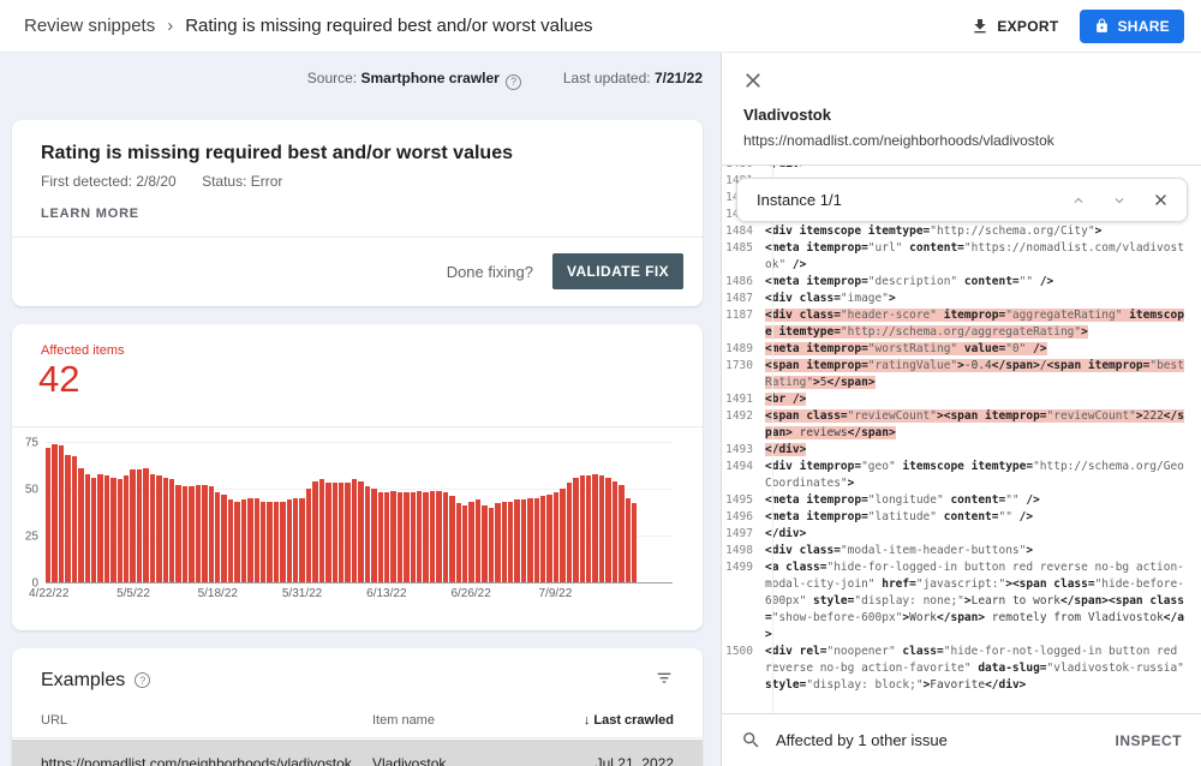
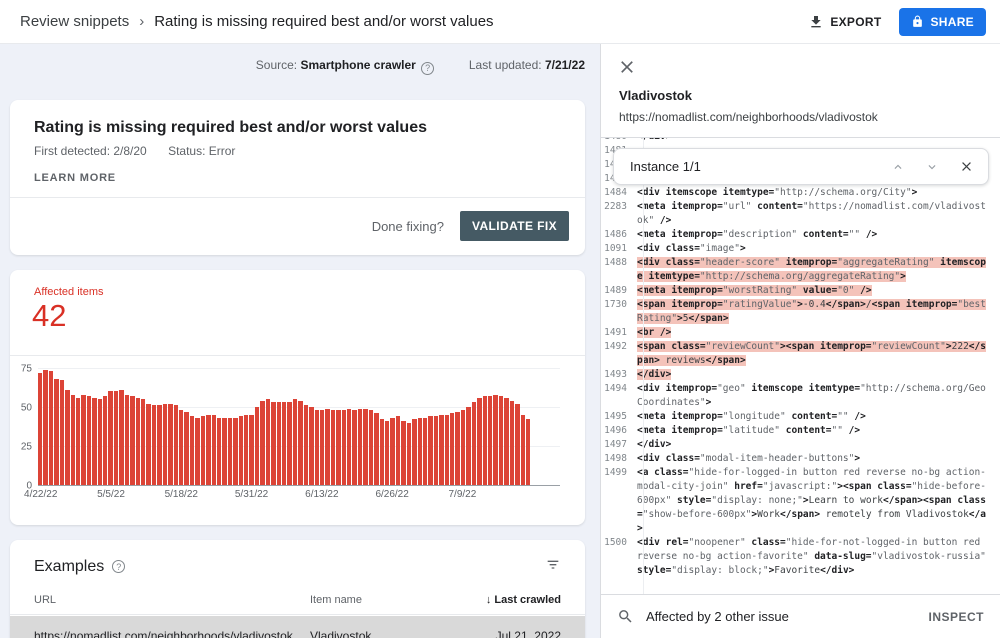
  Review snippets
  ›
  Rating is missing required best and/or worst values
  EXPORT
  SHARE
  Source: Smartphone crawler ? Last updated: 7/21/22
  Rating is missing required best and/or worst values
  First detected: 2/8/20 Status: Error
  LEARN MORE
  Done fixing?
  VALIDATE FIX
  Affected items
  42
  0
  25
  50
  75
  4/22/22
  5/5/22
  5/18/22
  5/31/22
  6/13/22
  6/26/22
  7/9/22
  Examples
  ?
  URL
  Item name
  ↓ Last crawled
  https://nomadlist.com/neighborhoods/vladivostok
  Vladivostok
  Jul 21, 2022
  Vladivostok
  https://nomadlist.com/neighborhoods/vladivostok
  1484
  <div itemscope itemtype="http://schema.org/City">
- 1485
+ 2283
  <meta itemprop="url" content="https://nomadlist.com/vladivostok" />
  1486
  <meta itemprop="description" content="" />
- 1487
+ 1091
  <div class="image">
- 1187
+ 1488
  <div class="header-score" itemprop="aggregateRating" itemscope itemtype="http://schema.org/aggregateRating">
  1489
  <meta itemprop="worstRating" value="0" />
  1730
  <span itemprop="ratingValue">-0.4</span>/<span itemprop="bestRating">5</span>
  1491
  <br />
  1492
  <span class="reviewCount"><span itemprop="reviewCount">222</span> reviews</span>
  1493
  </div>
  1494
  <div itemprop="geo" itemscope itemtype="http://schema.org/GeoCoordinates">
  1495
  <meta itemprop="longitude" content="" />
  1496
  <meta itemprop="latitude" content="" />
  1497
  </div>
  1498
  <div class="modal-item-header-buttons">
  1499
  <a class="hide-for-logged-in button red reverse no-bg action-modal-city-join" href="javascript:"><span class="hide-before-600px" style="display: none;">Learn to work</span><span class="show-before-600px">Work</span> remotely from Vladivostok</a>
  1500
  <div rel="noopener" class="hide-for-not-logged-in button red reverse no-bg action-favorite" data-slug="vladivostok-russia" style="display: block;">Favorite</div>
  Instance 1/1
- Affected by 1 other issue
+ Affected by 2 other issue
  INSPECT
